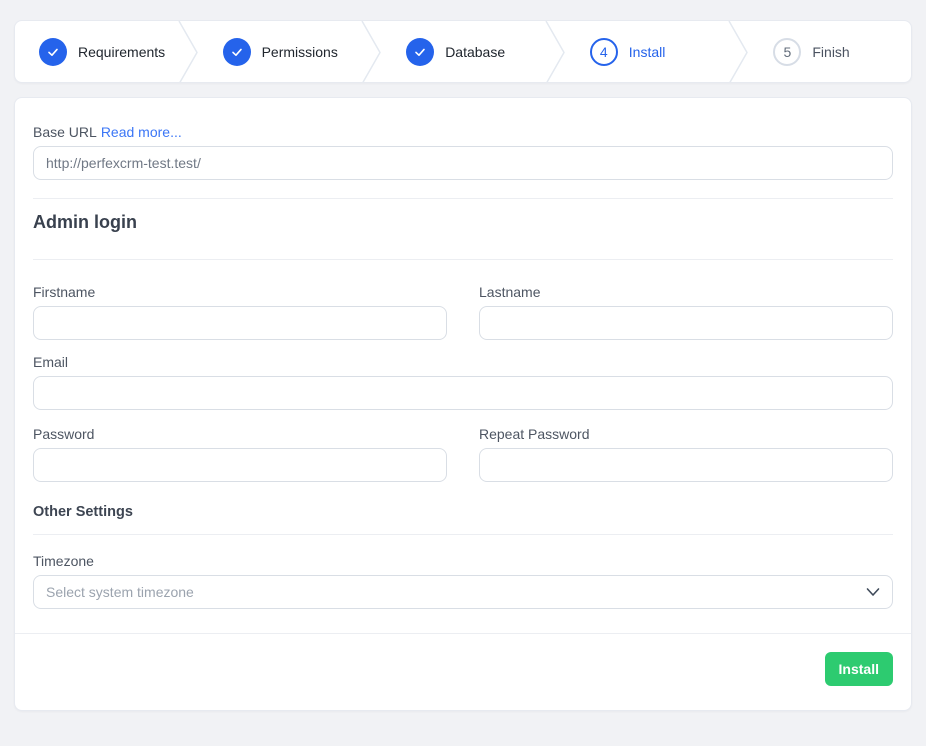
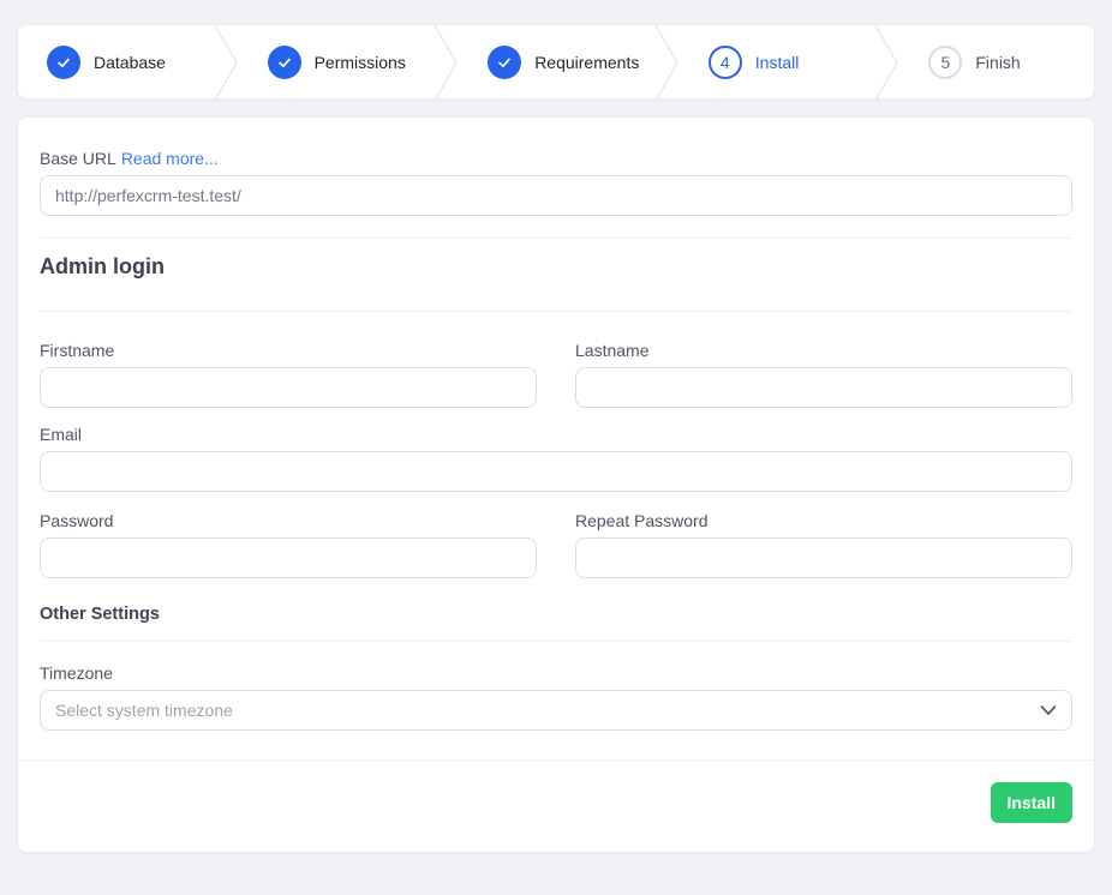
- Requirements
+ Database
  Permissions
- Database
+ Requirements
  4
  Install
  5
  Finish
  Base URL Read more...
  http://perfexcrm-test.test/
  Admin login
  Firstname
  Lastname
  Email
  Password
  Repeat Password
  Other Settings
  Timezone
  Select system timezone
  Install
